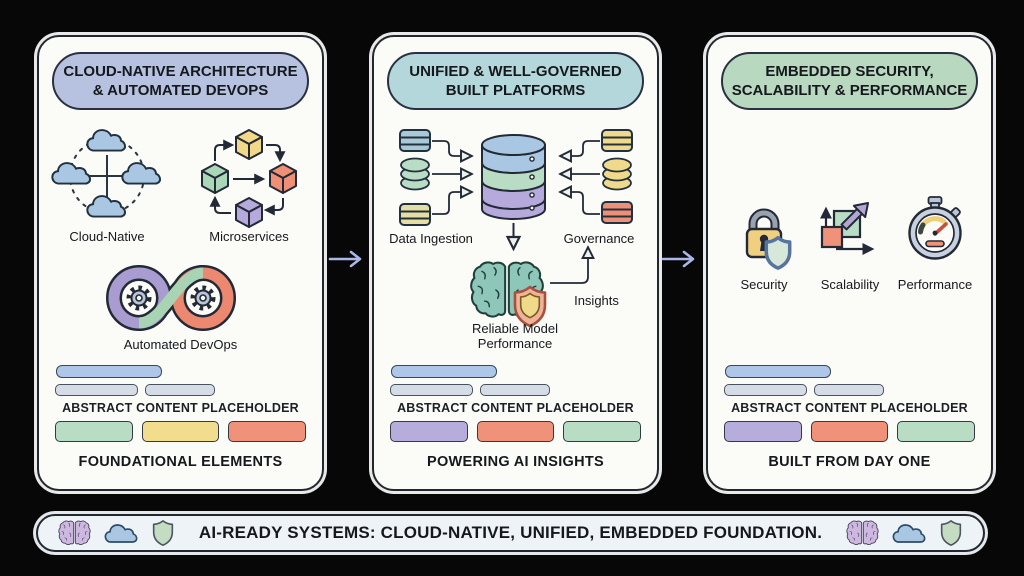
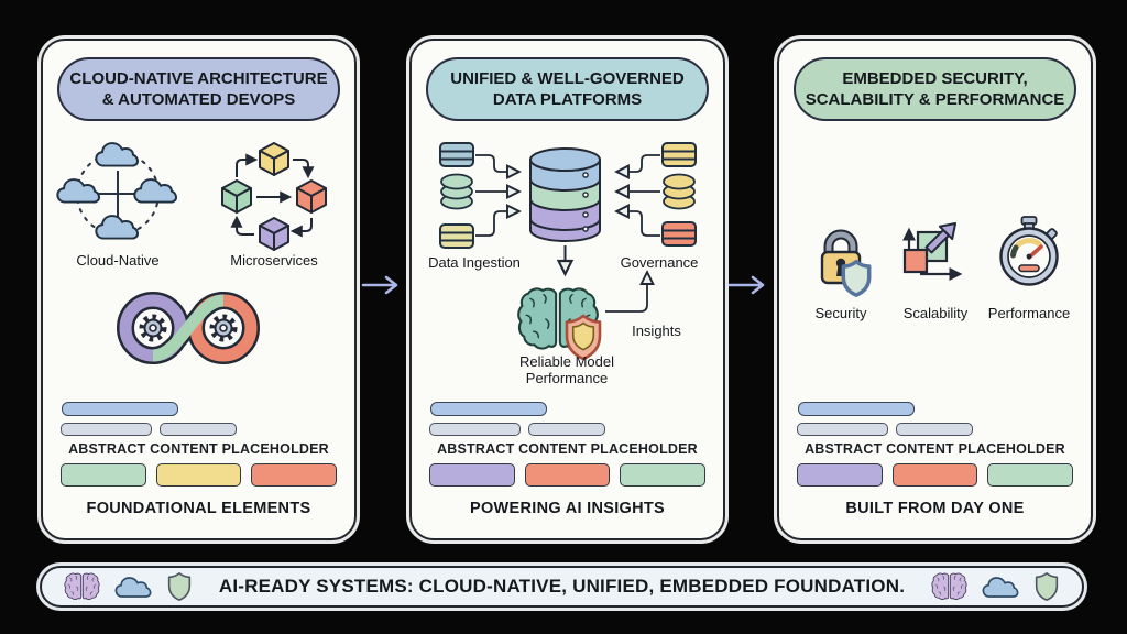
  CLOUD-NATIVE ARCHITECTURE & AUTOMATED DEVOPS
  Cloud-Native
  Microservices
- Automated DevOps
  ABSTRACT CONTENT PLACEHOLDER
  FOUNDATIONAL ELEMENTS
- UNIFIED & WELL-GOVERNED BUILT PLATFORMS
+ UNIFIED & WELL-GOVERNED DATA PLATFORMS
  Data Ingestion
  Governance
  Insights
  Reliable Model Performance
  ABSTRACT CONTENT PLACEHOLDER
  POWERING AI INSIGHTS
  EMBEDDED SECURITY, SCALABILITY & PERFORMANCE
  Security
  Scalability
  Performance
  ABSTRACT CONTENT PLACEHOLDER
  BUILT FROM DAY ONE
  AI-READY SYSTEMS: CLOUD-NATIVE, UNIFIED, EMBEDDED FOUNDATION.
